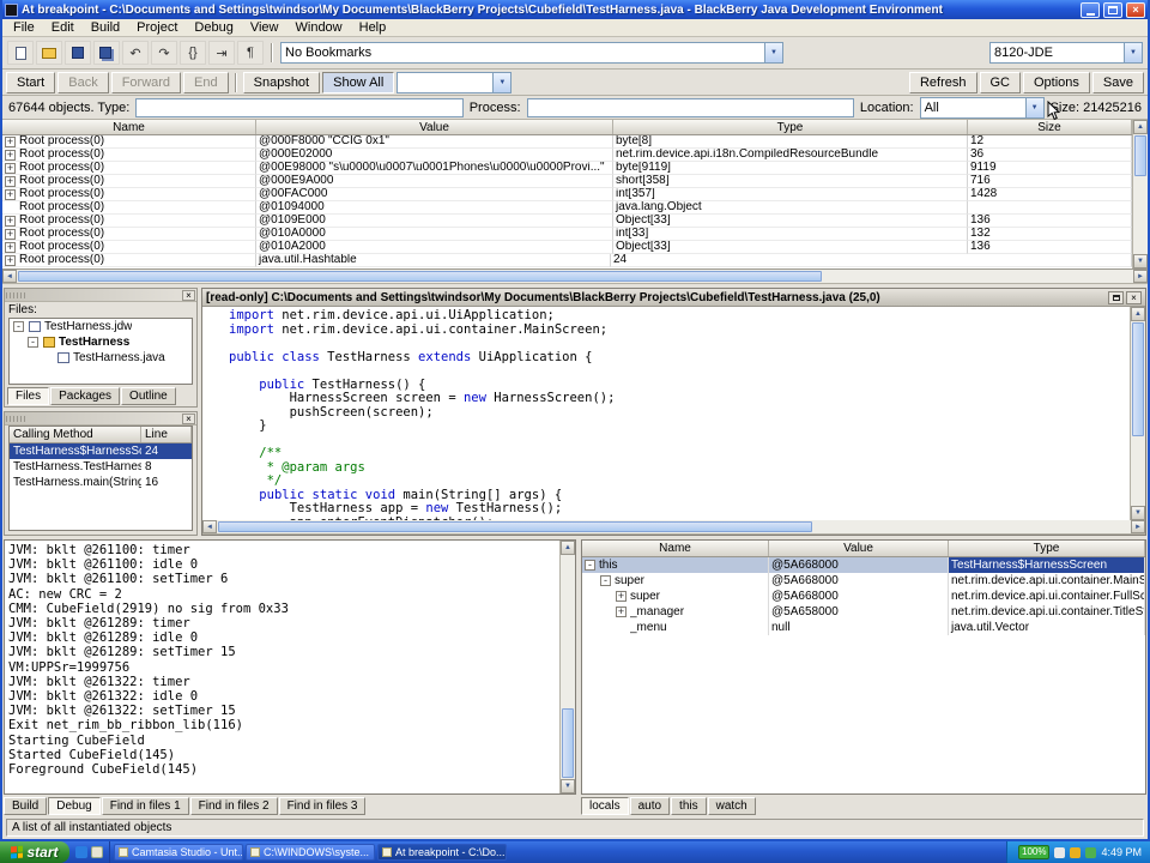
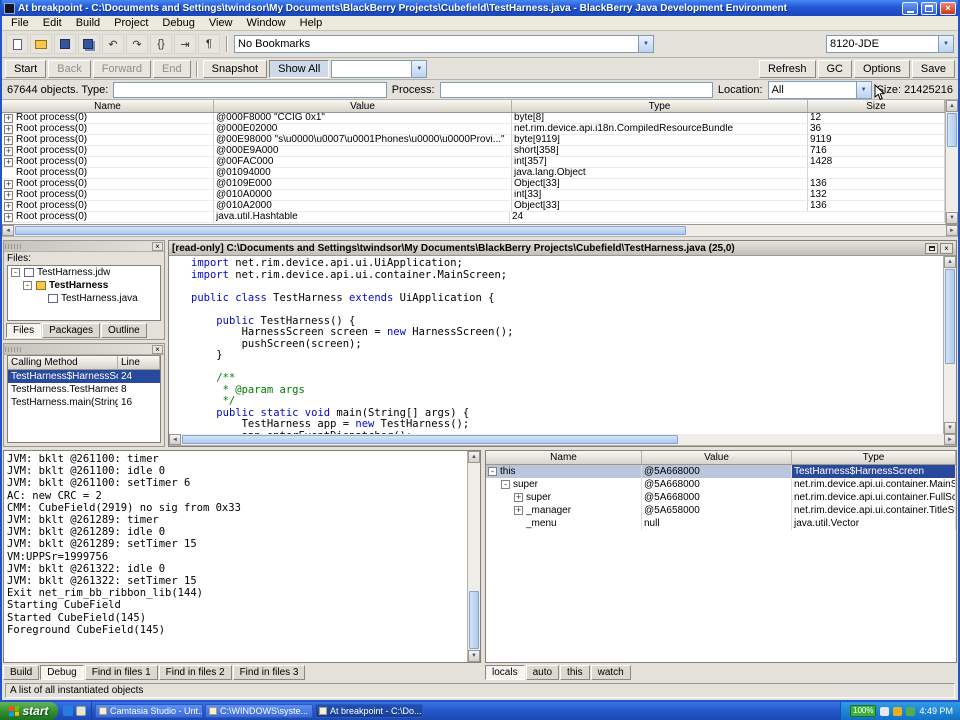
  At breakpoint - C:\Documents and Settings\twindsor\My Documents\BlackBerry Projects\Cubefield\TestHarness.java - BlackBerry Java Development Environment
  ×
  File
  Edit
  Build
  Project
  Debug
  View
  Window
  Help
  ↶
  ↷
  {}
  ⇥
  ¶
  No Bookmarks
  8120-JDE
  Start
  Back
  Forward
  End
  Snapshot
  Show All
  Refresh
  GC
  Options
  Save
  67644 objects. Type:
  Process:
  Location:
  All
  ize: 21425216
  Name
  Value
  Type
  Size
  +
  Root process(0)
  @000F8000 "CCIG 0x1"
  byte[8]
  12
  +
  Root process(0)
  @000E02000
  net.rim.device.api.i18n.CompiledResourceBundle
  36
  +
  Root process(0)
  @00E98000 "s\u0000\u0007\u0001Phones\u0000\u0000Provi..."
  byte[9119]
  9119
  +
  Root process(0)
  @000E9A000
  short[358]
  716
  +
  Root process(0)
  @00FAC000
  int[357]
  1428
  Root process(0)
  @01094000
  java.lang.Object
  +
  Root process(0)
  @0109E000
  Object[33]
  136
  +
  Root process(0)
  @010A0000
  int[33]
  132
  +
  Root process(0)
  @010A2000
  Object[33]
  136
  +
  Root process(0)
  java.util.Hashtable
  24
  ×
  Files:
  -
  TestHarness.jdw
  -
  TestHarness
  TestHarness.java
  Files
  Packages
  Outline
  ×
  Calling Method
  Line
  TestHarness$HarnessS
  24
  TestHarness.TestHarnes
  8
  TestHarness.main(String
  16
  [read-only] C:\Documents and Settings\twindsor\My Documents\BlackBerry Projects\Cubefield\TestHarness.java (25,0)
  ×
  import net.rim.device.api.ui.UiApplication;
  import net.rim.device.api.ui.container.MainScreen;
  public class TestHarness extends UiApplication {
  public TestHarness() {
  HarnessScreen screen = new HarnessScreen();
  pushScreen(screen);
  }
  /**
  * @param args
  */
  public static void main(String[] args) {
  TestHarness app = new TestHarness();
  JVM: bklt @261100: timer
  JVM: bklt @261100: idle 0
  JVM: bklt @261100: setTimer 6
  AC: new CRC = 2
  CMM: CubeField(2919) no sig from 0x33
  JVM: bklt @261289: timer
  JVM: bklt @261289: idle 0
  JVM: bklt @261289: setTimer 15
  VM:UPPSr=1999756
- JVM: bklt @261322: timer
  JVM: bklt @261322: idle 0
  JVM: bklt @261322: setTimer 15
- Exit net_rim_bb_ribbon_lib(116)
+ Exit net_rim_bb_ribbon_lib(144)
  Starting CubeField
  Started CubeField(145)
  Foreground CubeField(145)
  Build
  Debug
  Find in files 1
  Find in files 2
  Find in files 3
  Name
  Value
  Type
  -
  this
  @5A668000
  TestHarness$HarnessScreen
  -
  super
  @5A668000
  net.rim.device.api.ui.container.MainS
  +
  super
  @5A668000
  net.rim.device.api.ui.container.FullSc
  +
  _manager
  @5A658000
  net.rim.device.api.ui.container.TitleSt
  _menu
  null
  java.util.Vector
  locals
  auto
  this
  watch
  A list of all instantiated objects
  start
  Camtasia Studio - Unt..
  C:\WINDOWS\syste...
  At breakpoint - C:\Do...
  100%
  4:49 PM
